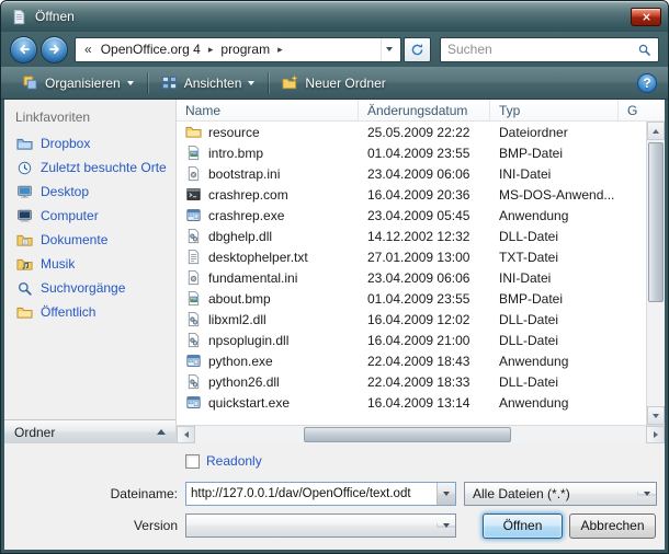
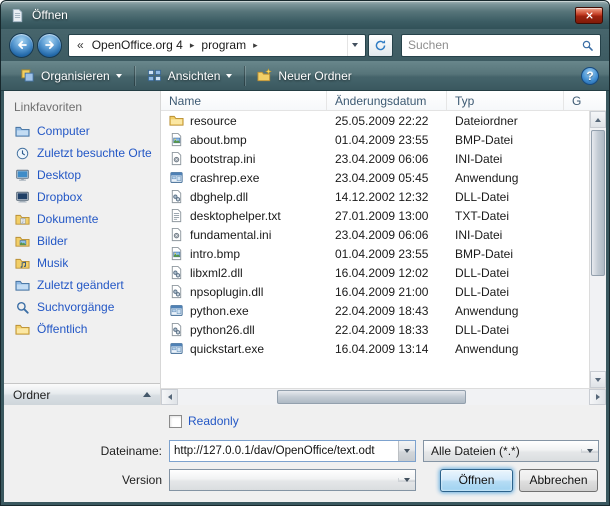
  Öffnen
  «
  OpenOffice.org 4
  ▸
  program
  ▸
  Suchen
  Organisieren
  Ansichten
  Neuer Ordner
  ?
  Linkfavoriten
- Dropbox
+ Computer
  Zuletzt besuchte Orte
  Desktop
- Computer
+ Dropbox
  Dokumente
+ Bilder
  Musik
+ Zuletzt geändert
  Suchvorgänge
  Öffentlich
  Ordner
  Name
  Änderungsdatum
  Typ
  G
  resource
  25.05.2009 22:22
  Dateiordner
- intro.bmp
+ about.bmp
  01.04.2009 23:55
  BMP-Datei
  bootstrap.ini
  23.04.2009 06:06
  INI-Datei
- crashrep.com
- 16.04.2009 20:36
- MS-DOS-Anwend...
  crashrep.exe
  23.04.2009 05:45
  Anwendung
  dbghelp.dll
  14.12.2002 12:32
  DLL-Datei
  desktophelper.txt
  27.01.2009 13:00
  TXT-Datei
  fundamental.ini
  23.04.2009 06:06
  INI-Datei
- about.bmp
+ intro.bmp
  01.04.2009 23:55
  BMP-Datei
  libxml2.dll
  16.04.2009 12:02
  DLL-Datei
  npsoplugin.dll
  16.04.2009 21:00
  DLL-Datei
  python.exe
  22.04.2009 18:43
  Anwendung
  python26.dll
  22.04.2009 18:33
  DLL-Datei
  quickstart.exe
  16.04.2009 13:14
  Anwendung
  Readonly
  Dateiname:
  http://127.0.0.1/dav/OpenOffice/text.odt
  Alle Dateien (*.*)
  Version
  Öffnen
  Abbrechen
